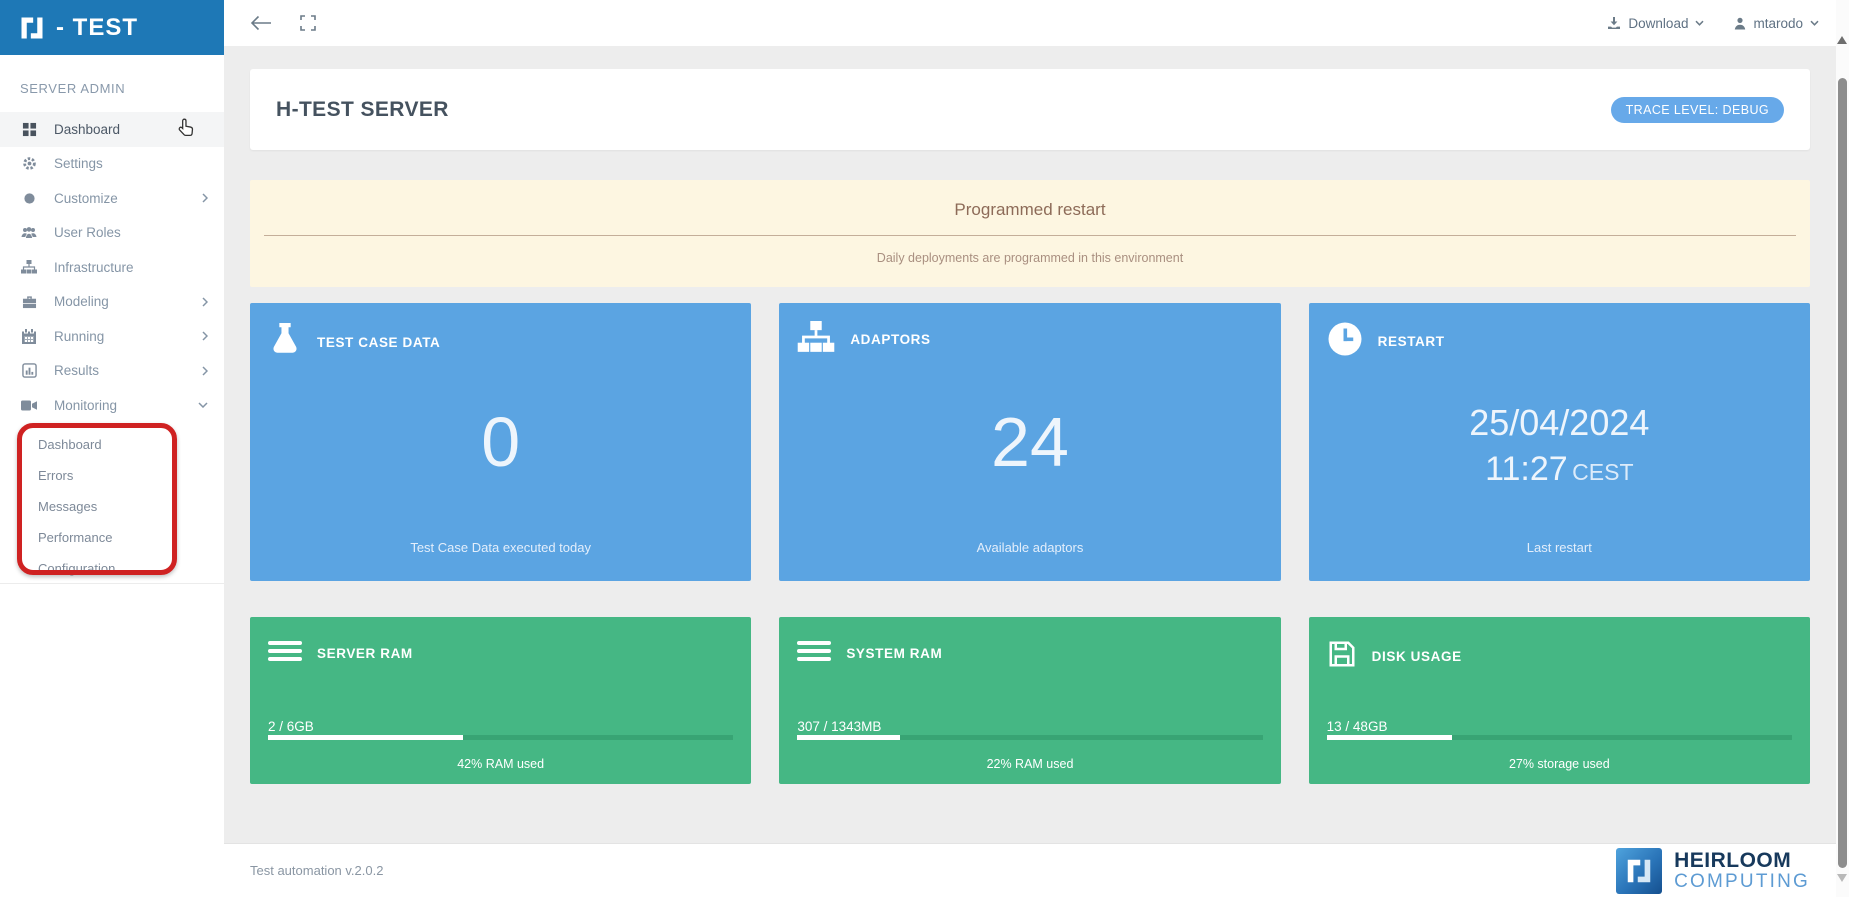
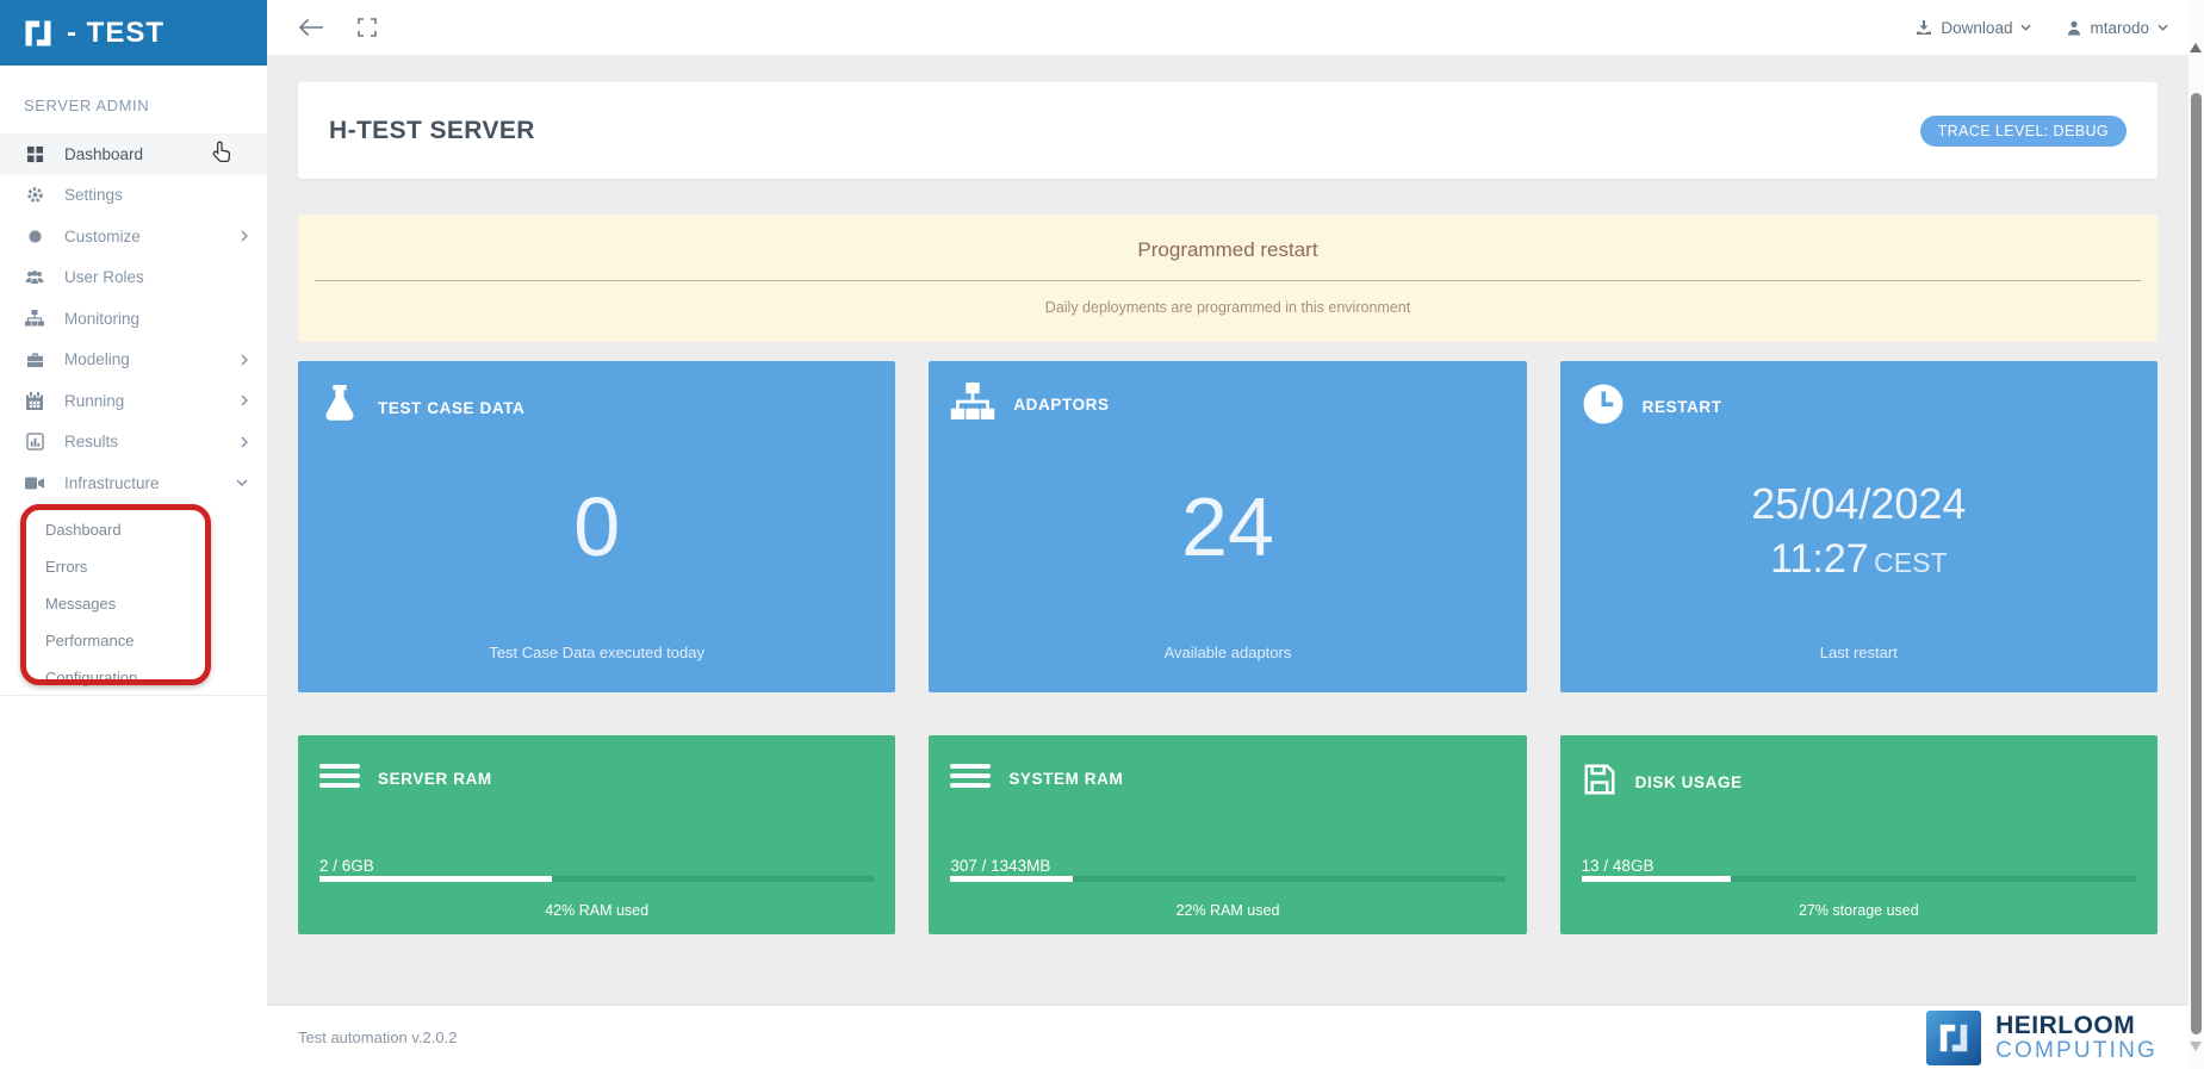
  - TEST
  Download
  mtarodo
  SERVER ADMIN
  Dashboard
  Settings
  Customize
  User Roles
- Infrastructure
+ Monitoring
  Modeling
  Running
  Results
- Monitoring
+ Infrastructure
  Dashboard
  Errors
  Messages
  Performance
  Configuration
  H-TEST SERVER
  TRACE LEVEL: DEBUG
  Programmed restart
  Daily deployments are programmed in this environment
  TEST CASE DATA
  0
  Test Case Data executed today
  ADAPTORS
  24
  Available adaptors
  RESTART
  25/04/2024
  11:27 CEST
  Last restart
  SERVER RAM
  2 / 6GB
  42% RAM used
  SYSTEM RAM
  307 / 1343MB
  22% RAM used
  DISK USAGE
  13 / 48GB
  27% storage used
  Test automation v.2.0.2
  HEIRLOOM
  COMPUTING
